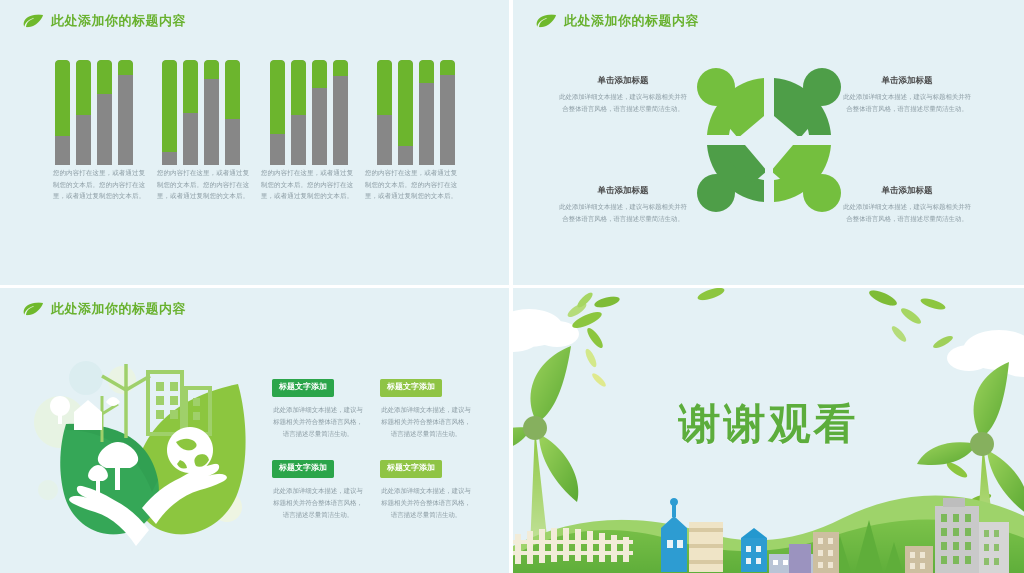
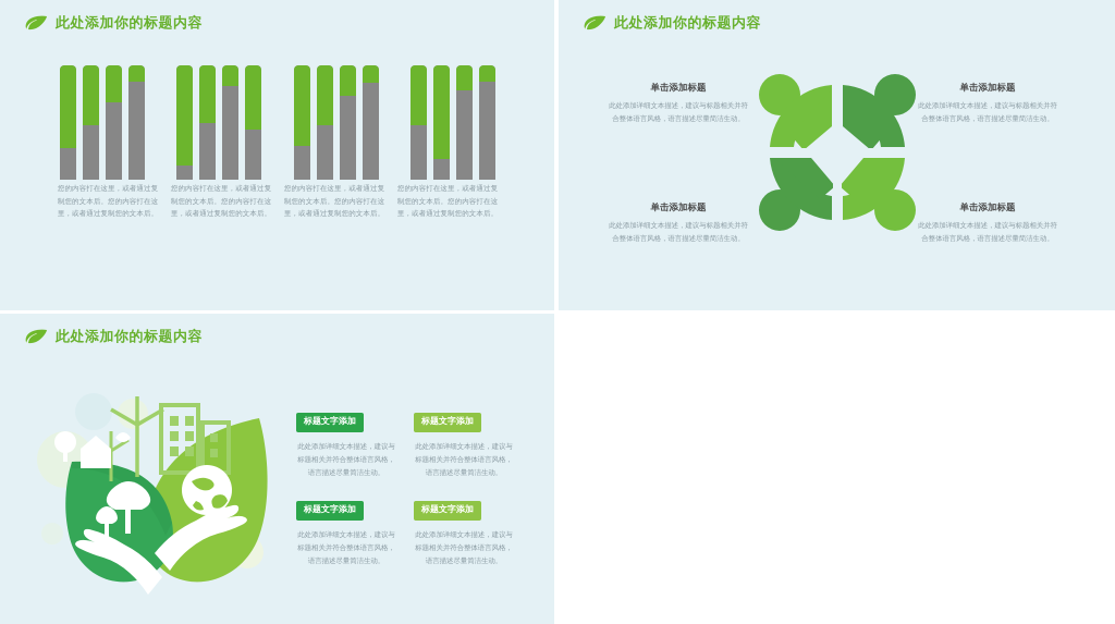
  此处添加你的标题内容
  您的内容打在这里，或者通过复制您的文本后。您的内容打在这里，或者通过复制您的文本后。
  您的内容打在这里，或者通过复制您的文本后。您的内容打在这里，或者通过复制您的文本后。
  您的内容打在这里，或者通过复制您的文本后。您的内容打在这里，或者通过复制您的文本后。
  您的内容打在这里，或者通过复制您的文本后。您的内容打在这里，或者通过复制您的文本后。
  此处添加你的标题内容
  单击添加标题
  此处添加详细文本描述，建议与标题相关并符合整体语言风格，语言描述尽量简洁生动。
  单击添加标题
  此处添加详细文本描述，建议与标题相关并符合整体语言风格，语言描述尽量简洁生动。
  单击添加标题
  此处添加详细文本描述，建议与标题相关并符合整体语言风格，语言描述尽量简洁生动。
  单击添加标题
  此处添加详细文本描述，建议与标题相关并符合整体语言风格，语言描述尽量简洁生动。
  此处添加你的标题内容
  标题文字添加
  此处添加详细文本描述，建议与标题相关并符合整体语言风格，语言描述尽量简洁生动。
  标题文字添加
  此处添加详细文本描述，建议与标题相关并符合整体语言风格，语言描述尽量简洁生动。
  标题文字添加
  此处添加详细文本描述，建议与标题相关并符合整体语言风格，语言描述尽量简洁生动。
  标题文字添加
  此处添加详细文本描述，建议与标题相关并符合整体语言风格，语言描述尽量简洁生动。
- 谢谢观看
